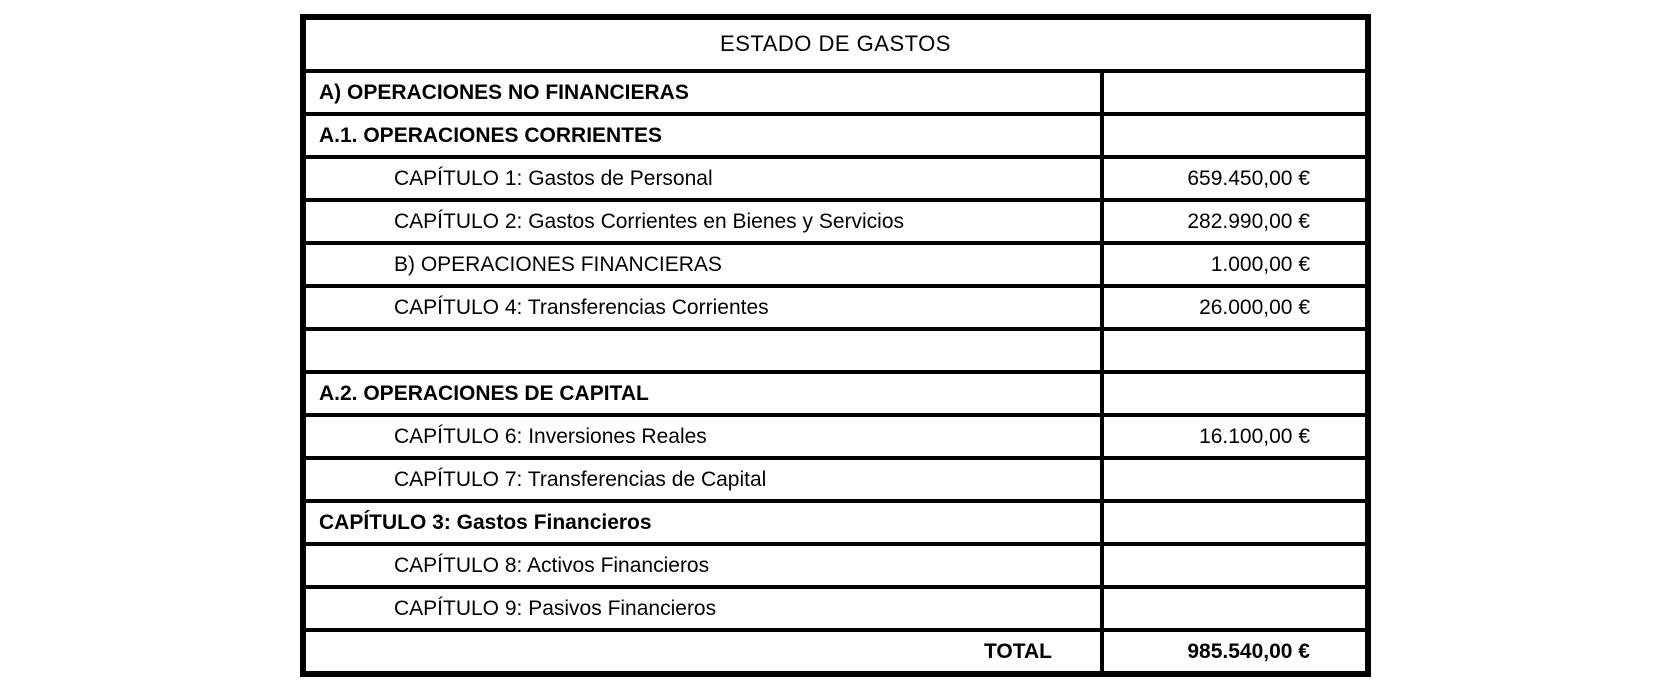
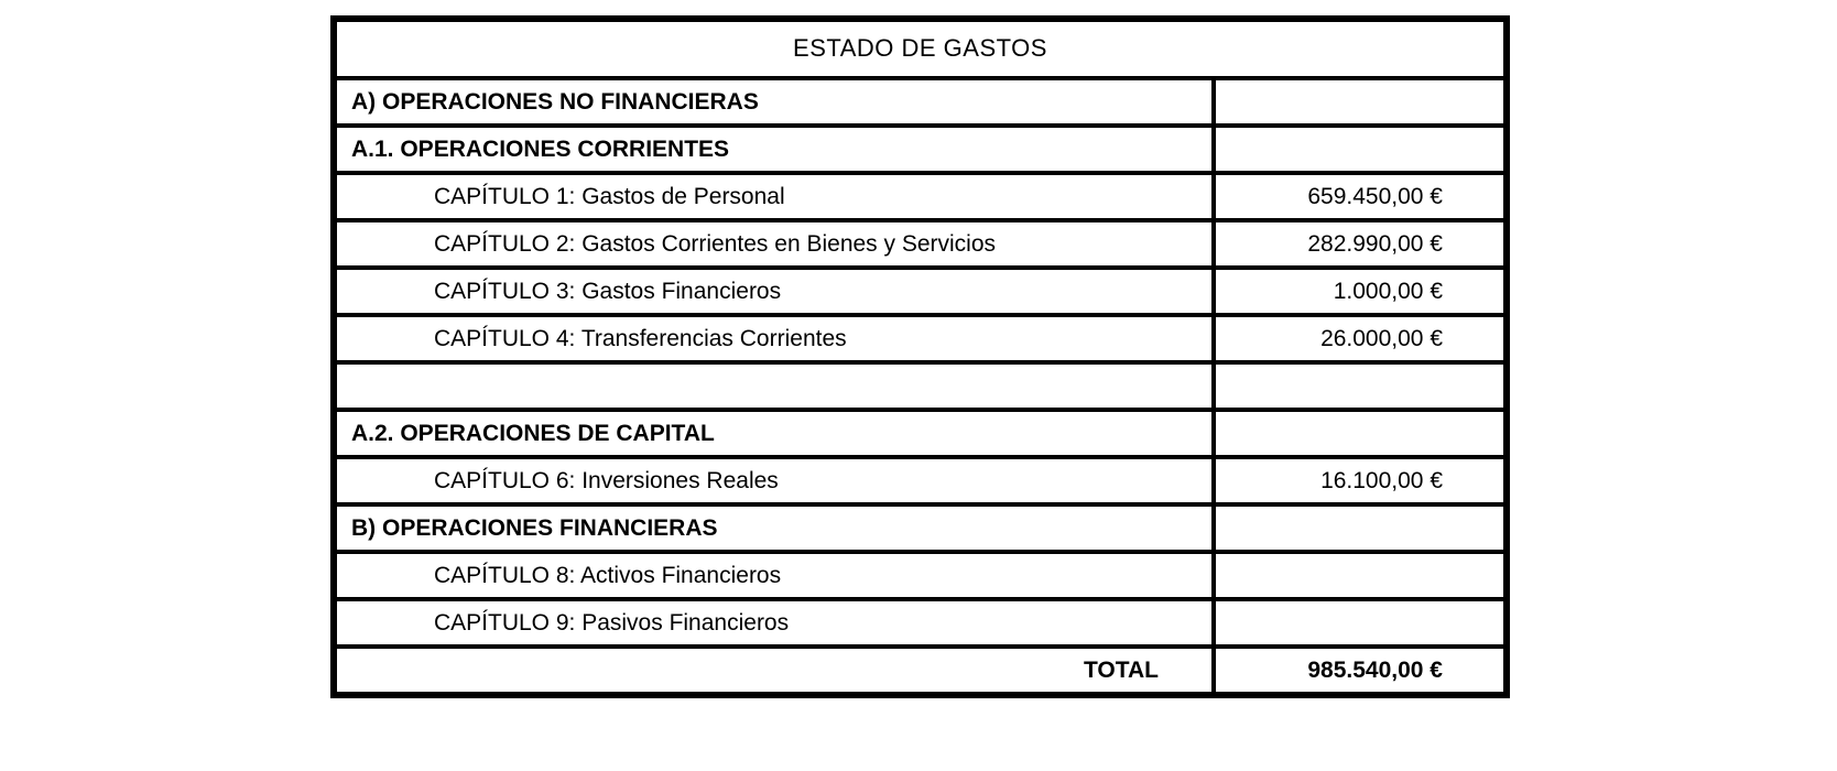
  ESTADO DE GASTOS
  A) OPERACIONES NO FINANCIERAS
  A.1. OPERACIONES CORRIENTES
  CAPÍTULO 1: Gastos de Personal	659.450,00 €
  CAPÍTULO 2: Gastos Corrientes en Bienes y Servicios	282.990,00 €
- B) OPERACIONES FINANCIERAS	1.000,00 €
+ CAPÍTULO 3: Gastos Financieros	1.000,00 €
  CAPÍTULO 4: Transferencias Corrientes	26.000,00 €
  A.2. OPERACIONES DE CAPITAL
  CAPÍTULO 6: Inversiones Reales	16.100,00 €
- CAPÍTULO 7: Transferencias de Capital
- CAPÍTULO 3: Gastos Financieros
+ B) OPERACIONES FINANCIERAS
  CAPÍTULO 8: Activos Financieros
  CAPÍTULO 9: Pasivos Financieros
  TOTAL	985.540,00 €
